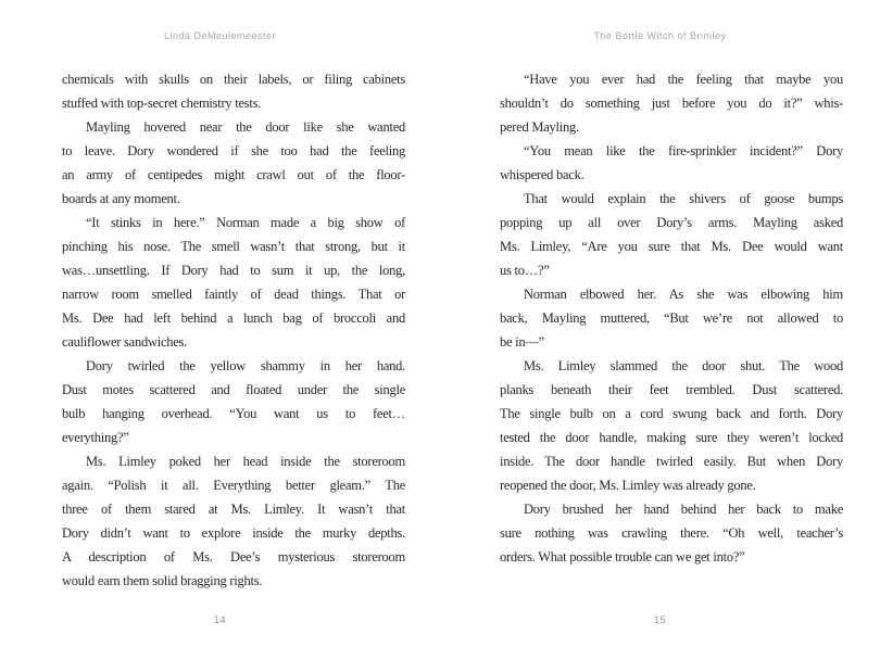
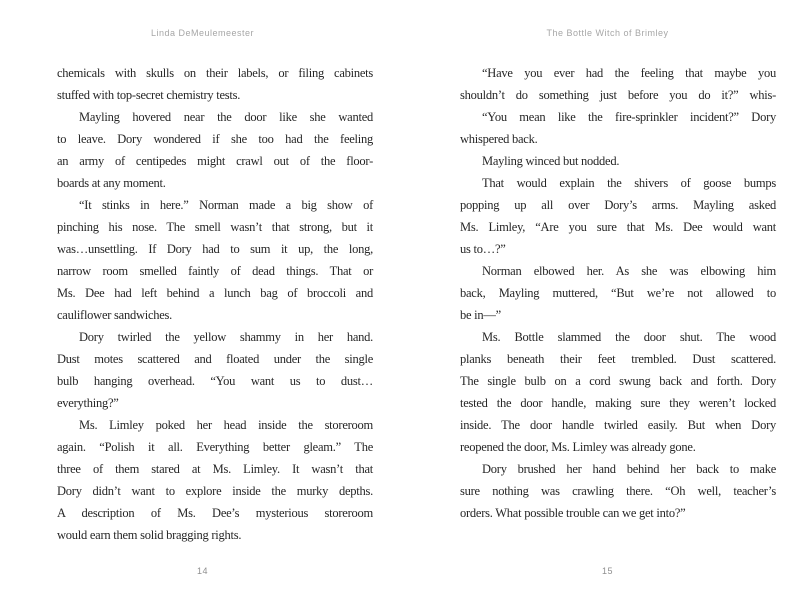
  Linda DeMeulemeester
  chemicals with skulls on their labels, or filing cabinets
  stuffed with top-secret chemistry tests.
  Mayling hovered near the door like she wanted
  to leave. Dory wondered if she too had the feeling
  an army of centipedes might crawl out of the floor-
  boards at any moment.
  “It stinks in here.” Norman made a big show of
  pinching his nose. The smell wasn’t that strong, but it
  was…unsettling. If Dory had to sum it up, the long,
  narrow room smelled faintly of dead things. That or
  Ms. Dee had left behind a lunch bag of broccoli and
  cauliflower sandwiches.
  Dory twirled the yellow shammy in her hand.
  Dust motes scattered and floated under the single
- bulb hanging overhead. “You want us to feet…
+ bulb hanging overhead. “You want us to dust…
  everything?”
  Ms. Limley poked her head inside the storeroom
  again. “Polish it all. Everything better gleam.” The
  three of them stared at Ms. Limley. It wasn’t that
  Dory didn’t want to explore inside the murky depths.
  A description of Ms. Dee’s mysterious storeroom
  would earn them solid bragging rights.
  14
  The Bottle Witch of Brimley
  “Have you ever had the feeling that maybe you
  shouldn’t do something just before you do it?” whis-
- pered Mayling.
  “You mean like the fire-sprinkler incident?” Dory
  whispered back.
+ Mayling winced but nodded.
  That would explain the shivers of goose bumps
  popping up all over Dory’s arms. Mayling asked
  Ms. Limley, “Are you sure that Ms. Dee would want
  us to…?”
  Norman elbowed her. As she was elbowing him
  back, Mayling muttered, “But we’re not allowed to
  be in—”
- Ms. Limley slammed the door shut. The wood
+ Ms. Bottle slammed the door shut. The wood
  planks beneath their feet trembled. Dust scattered.
  The single bulb on a cord swung back and forth. Dory
  tested the door handle, making sure they weren’t locked
  inside. The door handle twirled easily. But when Dory
  reopened the door, Ms. Limley was already gone.
  Dory brushed her hand behind her back to make
  sure nothing was crawling there. “Oh well, teacher’s
  orders. What possible trouble can we get into?”
  15
